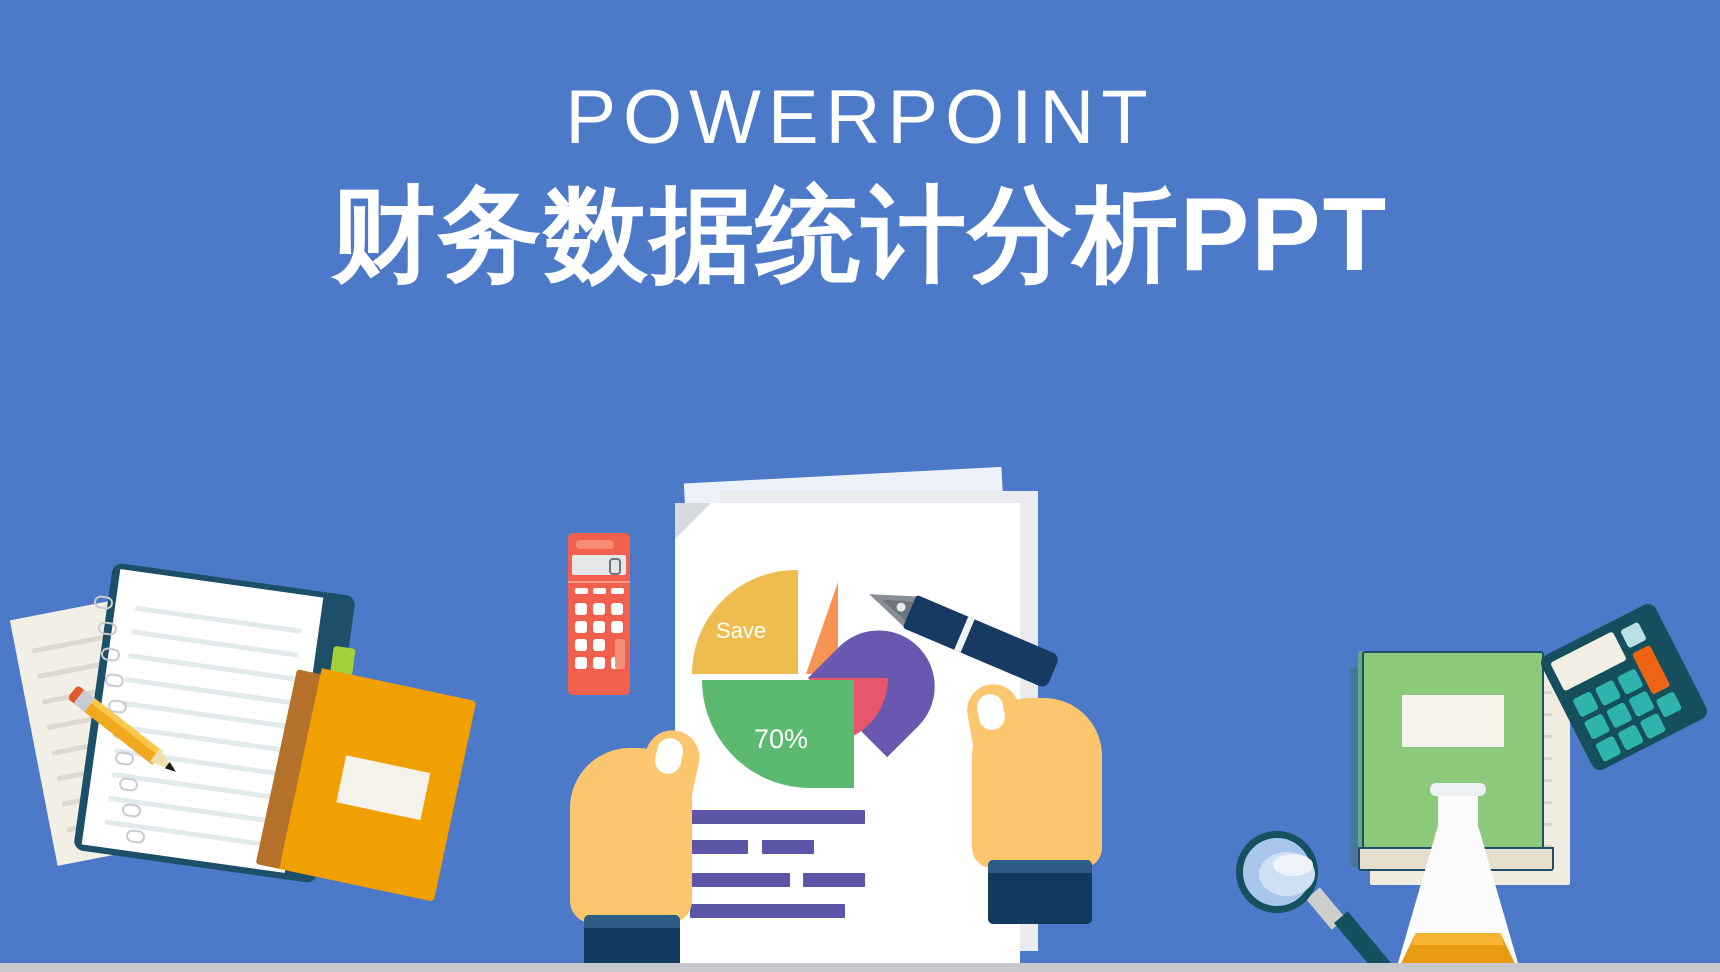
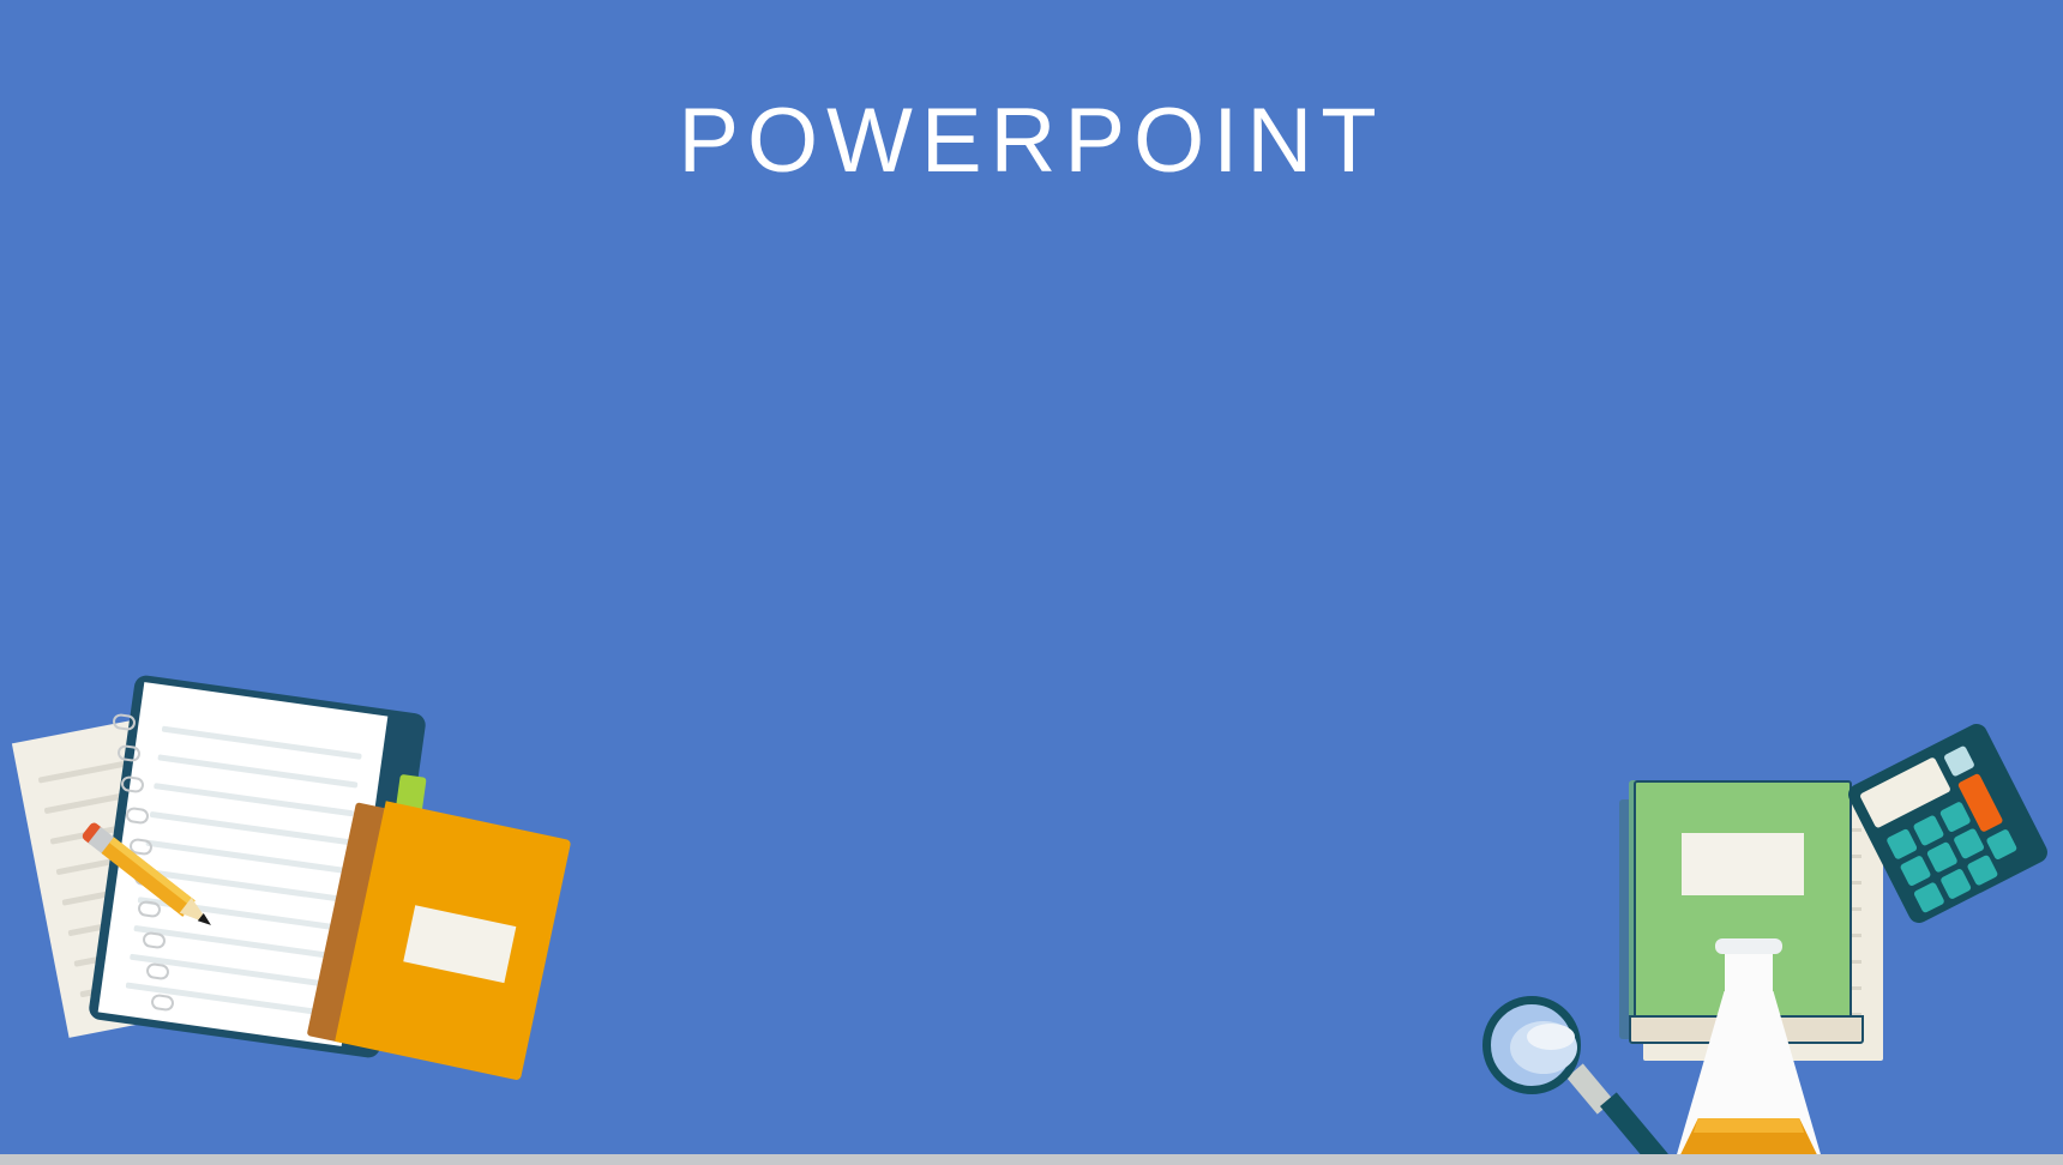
  POWERPOINT
- 财务数据统计分析PPT
- Save
- 70%
